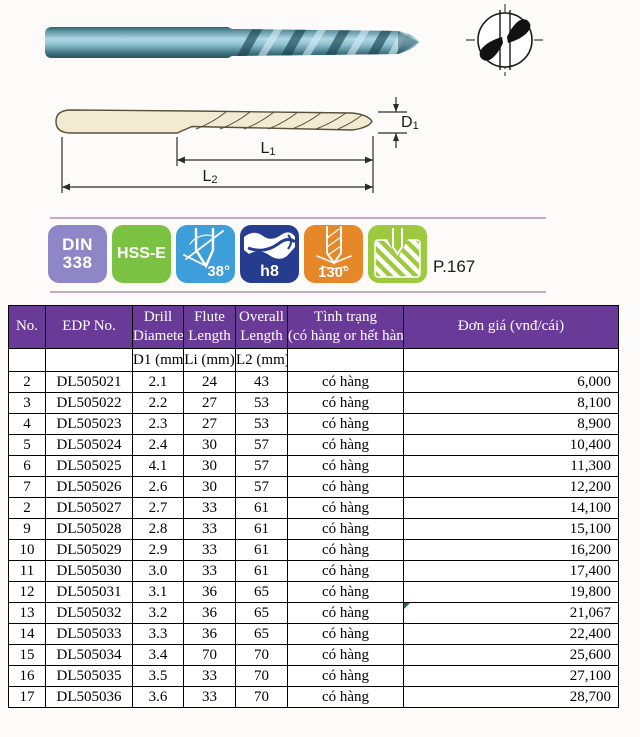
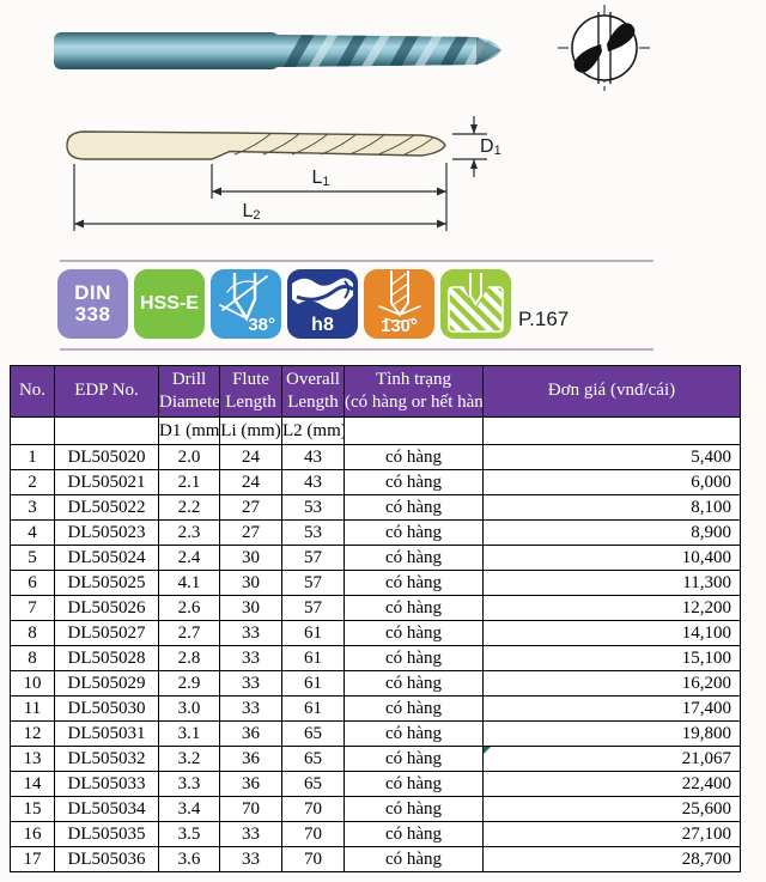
  D1
  L1
  L2
  DIN
  338
  HSS-E
  38°
  h8
  130°
  P.167
  No.	EDP No.	Drill Diamete	Flute Length	Overall Length	Tình trạng (có hàng or hết hàn	Đơn giá (vnđ/cái)
  		D1 (mm	Li (mm)	L2 (mm
+ 1	DL505020	2.0	24	43	có hàng	5,400
  2	DL505021	2.1	24	43	có hàng	6,000
  3	DL505022	2.2	27	53	có hàng	8,100
  4	DL505023	2.3	27	53	có hàng	8,900
  5	DL505024	2.4	30	57	có hàng	10,400
  6	DL505025	4.1	30	57	có hàng	11,300
  7	DL505026	2.6	30	57	có hàng	12,200
- 2	DL505027	2.7	33	61	có hàng	14,100
+ 8	DL505027	2.7	33	61	có hàng	14,100
- 9	DL505028	2.8	33	61	có hàng	15,100
+ 8	DL505028	2.8	33	61	có hàng	15,100
  10	DL505029	2.9	33	61	có hàng	16,200
  11	DL505030	3.0	33	61	có hàng	17,400
  12	DL505031	3.1	36	65	có hàng	19,800
  13	DL505032	3.2	36	65	có hàng	21,067
  14	DL505033	3.3	36	65	có hàng	22,400
  15	DL505034	3.4	70	70	có hàng	25,600
  16	DL505035	3.5	33	70	có hàng	27,100
  17	DL505036	3.6	33	70	có hàng	28,700
